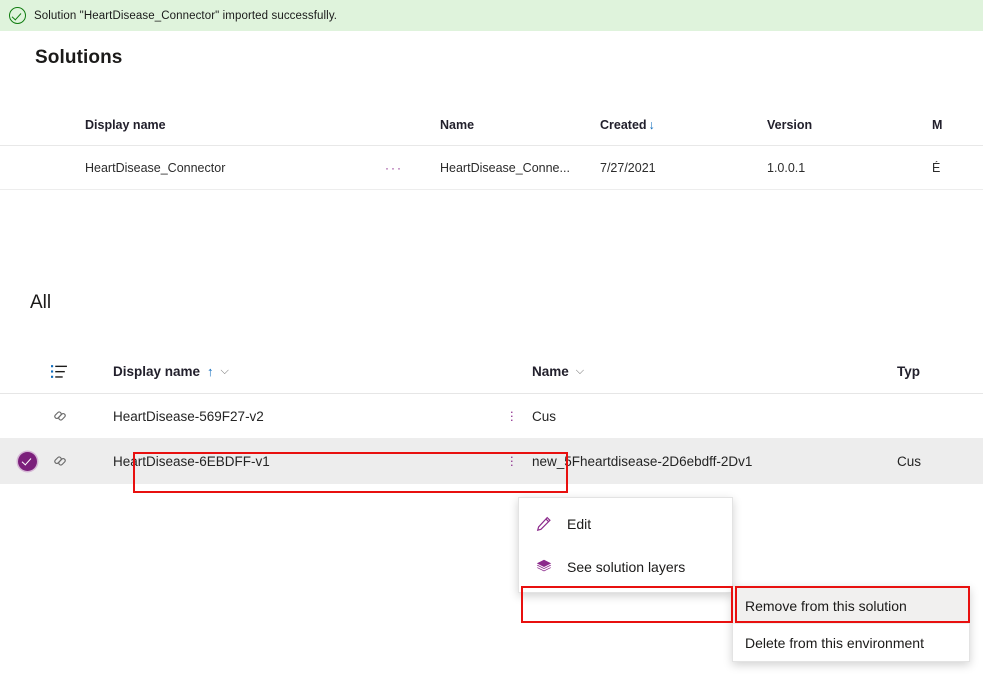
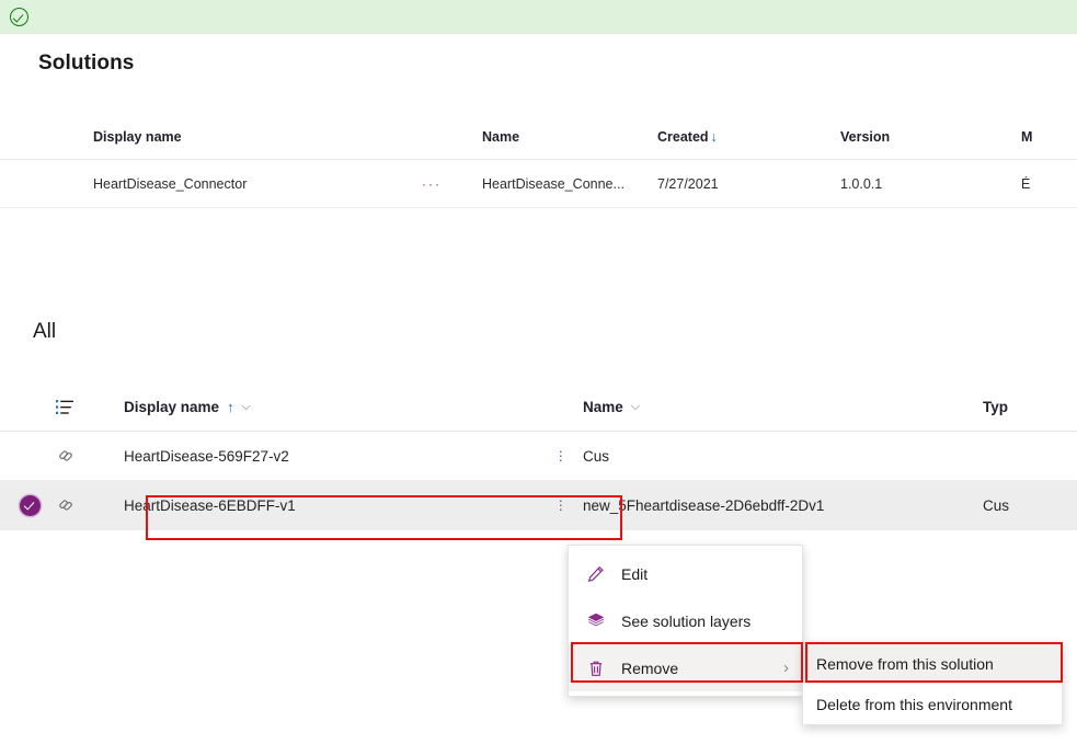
- Solution "HeartDisease_Connector" imported successfully.
  Solutions
  Display name
  Name
  Created ↓
  Version
  M
  HeartDisease_Connector
  ···
  HeartDisease_Conne...
  7/27/2021
  1.0.0.1
  É
  All
  Display name
  ↑
  ⌵
  Name
  ⌵
  Typ
  HeartDisease-569F27-v2
  ·
  ·
  ·
  Cus
  HeartDisease-6EBDFF-v1
  ·
  ·
  ·
  new_5Fheartdisease-2D6ebdff-2Dv1
  Cus
  Edit
  See solution layers
+ Remove
+ ›
  Remove from this solution
  Delete from this environment
